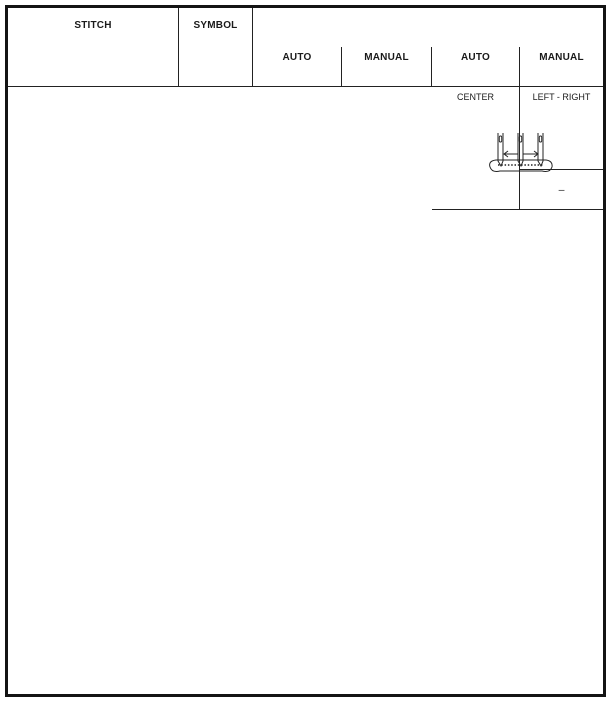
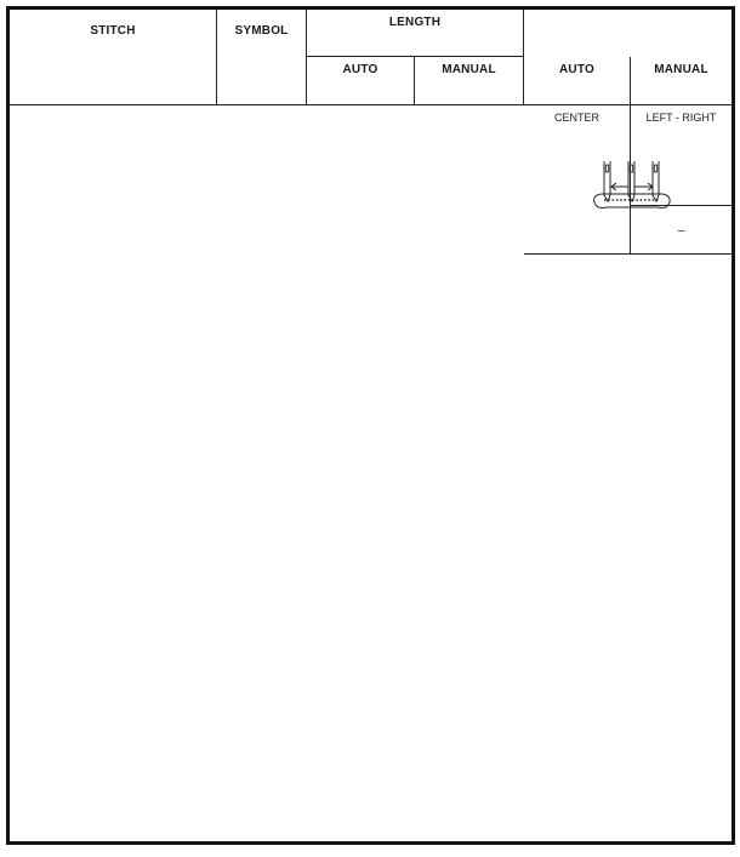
  STITCH
  SYMBOL
+ LENGTH
  AUTO
  MANUAL
  AUTO
  MANUAL
  CENTER
  LEFT - RIGHT
  –
